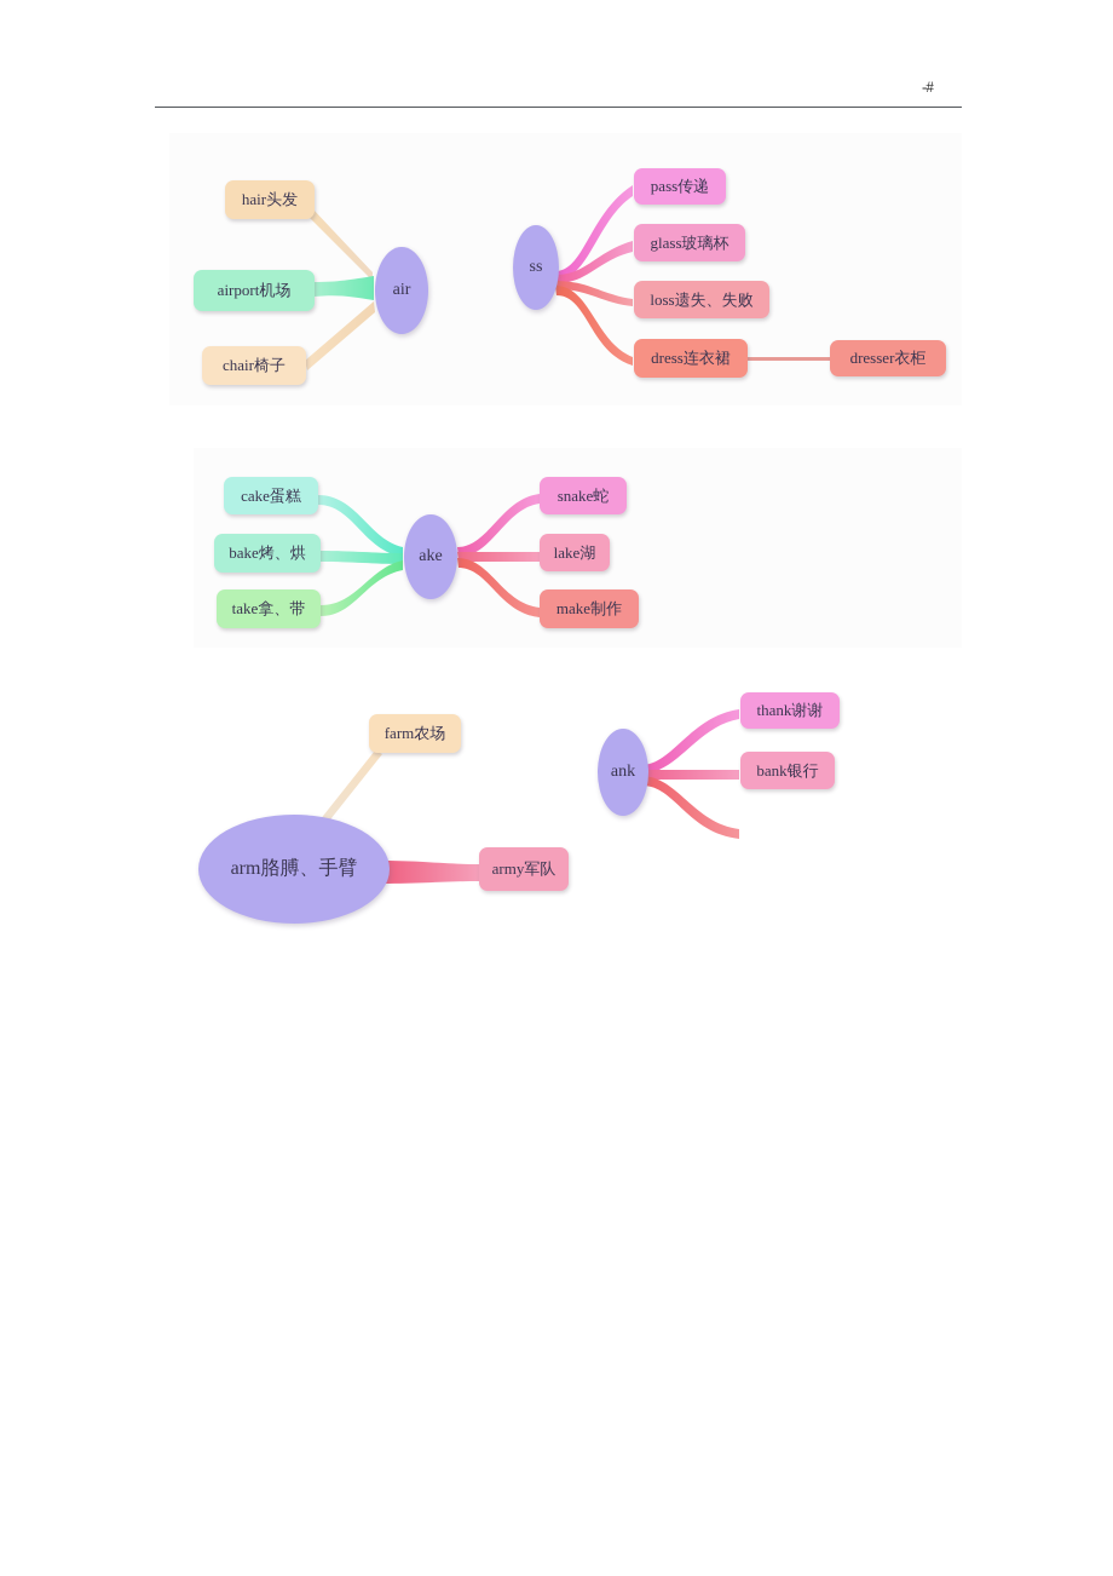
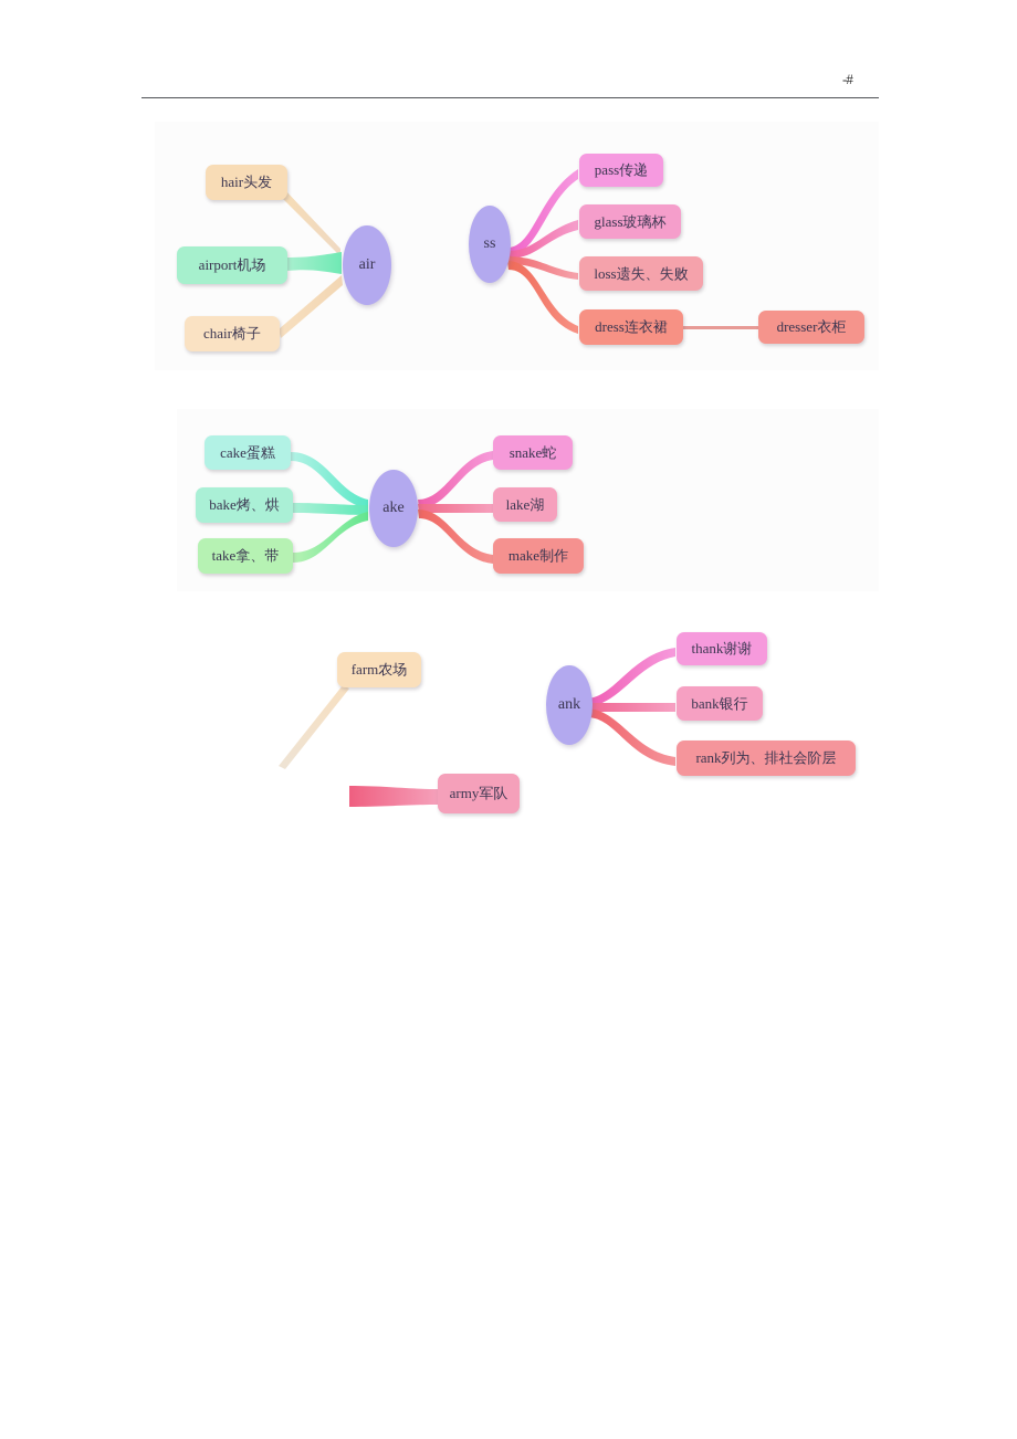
  -#
  hair头发
  airport机场
  chair椅子
  air
  ss
  pass传递
  glass玻璃杯
  loss遗失、失败
  dress连衣裙
  dresser衣柜
  cake蛋糕
  bake烤、烘
  take拿、带
  ake
  snake蛇
  lake湖
  make制作
  farm农场
- arm胳膊、手臂
  army军队
  ank
  thank谢谢
  bank银行
+ rank列为、排社会阶层
